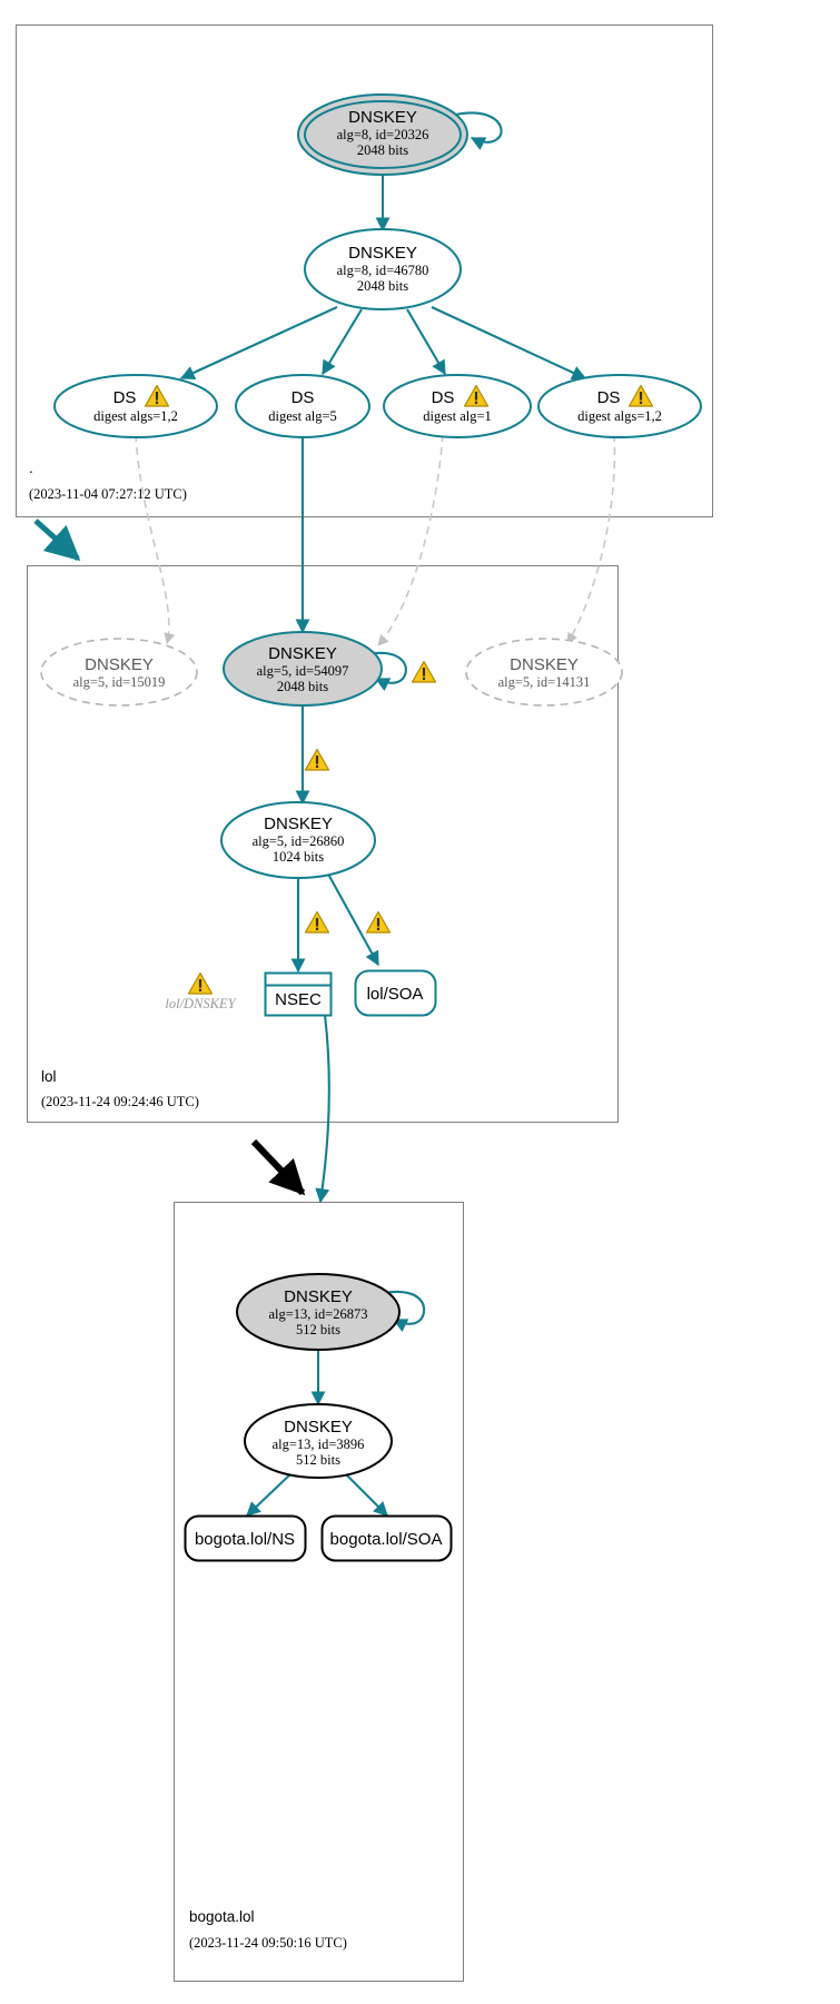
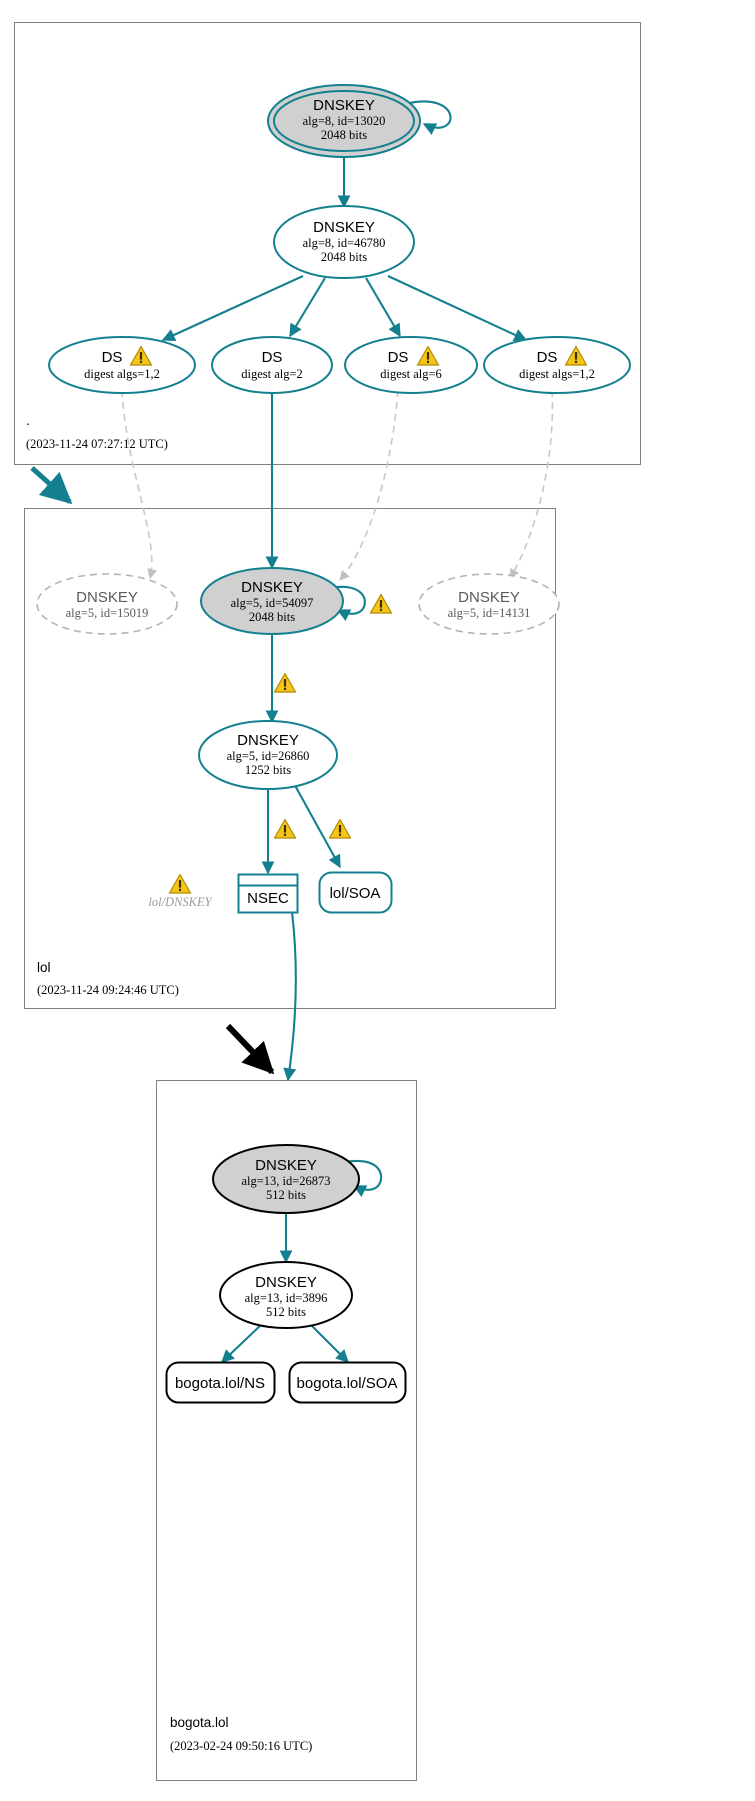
  DNSKEY
- alg=8, id=20326
+ alg=8, id=13020
  2048 bits
  DNSKEY
  alg=8, id=46780
  2048 bits
  DS
  digest algs=1,2
  DS
- digest alg=5
+ digest alg=2
  DS
- digest alg=1
+ digest alg=6
  DS
  digest algs=1,2
  .
- (2023-11-04 07:27:12 UTC)
+ (2023-11-24 07:27:12 UTC)
  DNSKEY
  alg=5, id=15019
  DNSKEY
  alg=5, id=54097
  2048 bits
  DNSKEY
  alg=5, id=14131
  DNSKEY
  alg=5, id=26860
- 1024 bits
+ 1252 bits
  lol/DNSKEY
  NSEC
  lol/SOA
  lol
  (2023-11-24 09:24:46 UTC)
  DNSKEY
  alg=13, id=26873
  512 bits
  DNSKEY
  alg=13, id=3896
  512 bits
  bogota.lol/NS
  bogota.lol/SOA
  bogota.lol
- (2023-11-24 09:50:16 UTC)
+ (2023-02-24 09:50:16 UTC)
